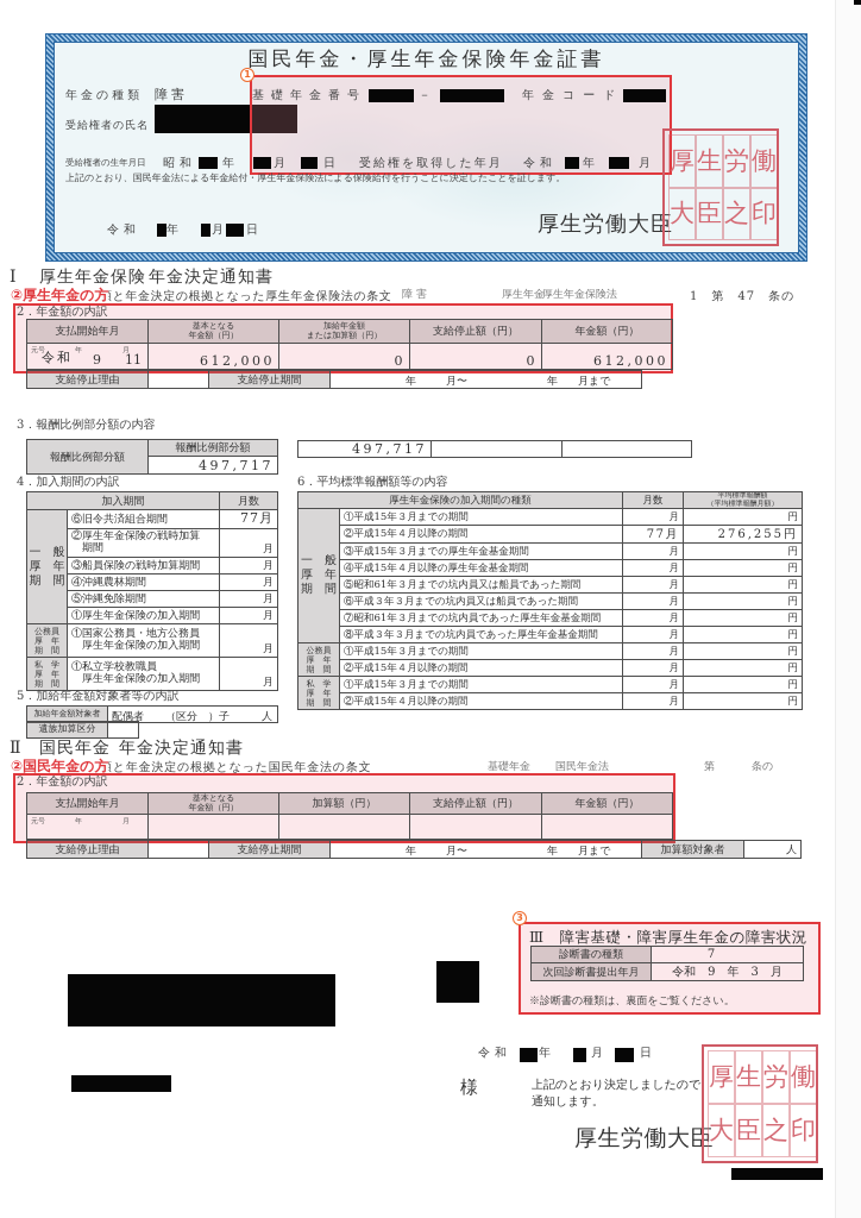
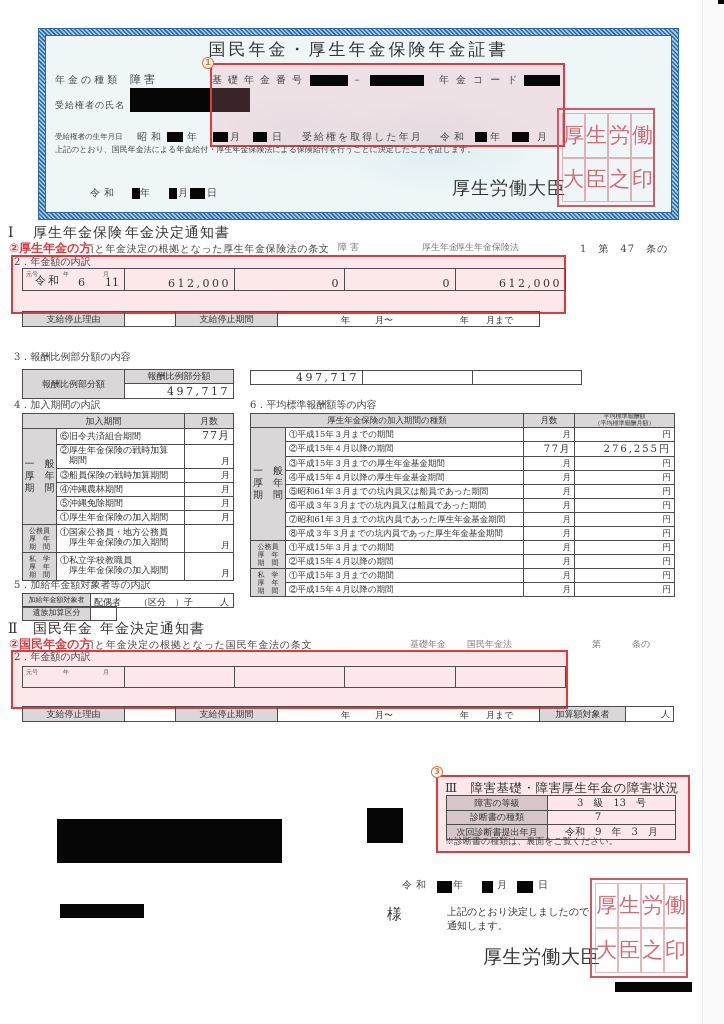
  国民年金・厚生年金保険年金証書
  1
  年金の種類
  障害
  基礎年金番号
  －
  年金コード
  受給権者の氏名
  受給権者の生年月日
  昭和
  年
  月
  日
  受給権を取得した年月
  令和
  年
  月
  上記のとおり、国民年金法による年金給付・厚生年金保険法による保険給付を行うことに決定したことを証します。
  令和
  年
  月
  日
  厚生労働大臣
  厚
  生
  労
  働
  大
  臣
  之
  印
  Ⅰ
  厚生年金保険
  年金決定通知書
  と年金決定の根拠となった厚生年金保険法の条文
  障害
  厚生年金
  厚生年金保険法
  1 第 47 条の
  ②厚生年金の方
  2．年金額の内訳
- 支払開始年月	基本となる 年金額（円）	加給年金額 または加算額（円）	支給停止額（円）	年金額（円）
- 令和 9 11	612,000	0	0	612,000
+ 令和 6 11	612,000	0	0	612,000
  支給停止理由		支給停止期間	年 月〜 年 月まで
  3．報酬比例部分額の内容
  報酬比例部分額	報酬比例部分額
  497,717
  497,717
  4．加入期間の内訳
  加入期間	月数
  一 般 厚 年 期 間	⑥旧令共済組合期間	77月
  ②厚生年金保険の戦時加算 期間	月
  ③船員保険の戦時加算期間	月
  ④沖縄農林期間	月
  ⑤沖縄免除期間	月
  ①厚生年金保険の加入期間	月
  公務員 厚 年 期 間	①国家公務員・地方公務員 厚生年金保険の加入期間	月
  私 学 厚 年 期 間	①私立学校教職員 厚生年金保険の加入期間	月
  5．加給年金額対象者等の内訳
  加給年金額対象者	配偶者 （区分 ）子 人
  遺族加算区分
  6．平均標準報酬額等の内容
  一 般 厚 年 期 間	①平成15年３月までの期間	月	円
  ②平成15年４月以降の期間	77月	276,255円
  ③平成15年３月までの厚生年金基金期間	月	円
  ④平成15年４月以降の厚生年金基金期間	月	円
  ⑤昭和61年３月までの坑内員又は船員であった期間	月	円
  ⑥平成３年３月までの坑内員又は船員であった期間	月	円
  ⑦昭和61年３月までの坑内員であった厚生年金基金期間	月	円
  ⑧平成３年３月までの坑内員であった厚生年金基金期間	月	円
  公務員 厚 年 期 間	①平成15年３月までの期間	月	円
  ②平成15年４月以降の期間	月	円
  私 学 厚 年 期 間	①平成15年３月までの期間	月	円
  ②平成15年４月以降の期間	月	円
  Ⅱ
  国民年金
  年金決定通知書
  と年金決定の根拠となった国民年金法の条文
  基礎年金
  国民年金法
  第
  条の
  ②国民年金の方
  2．年金額の内訳
- 支払開始年月	基本となる 年金額（円）	加算額（円）	支給停止額（円）	年金額（円）
  支給停止理由		支給停止期間	年 月〜 年 月まで	加算額対象者	人
  3
  Ⅲ 障害基礎・障害厚生年金の障害状況
+ 障害の等級	3 級 13 号
  診断書の種類	7
  次回診断書提出年月	令和 9 年 3 月
  ※診断書の種類は、裏面をご覧ください。
  令和
  年
  月
  日
  様
  上記のとおり決定しましたので
  通知します。
  厚生労働大臣
  厚
  生
  労
  働
  大
  臣
  之
  印
